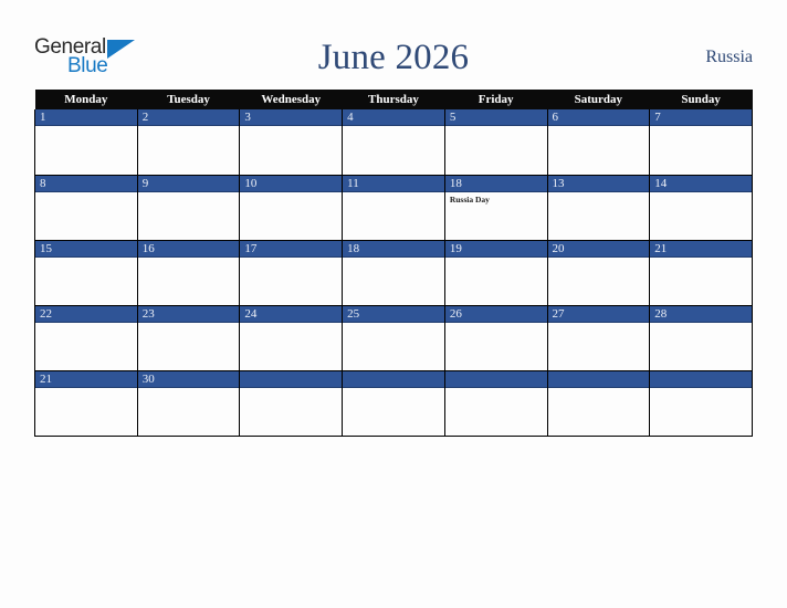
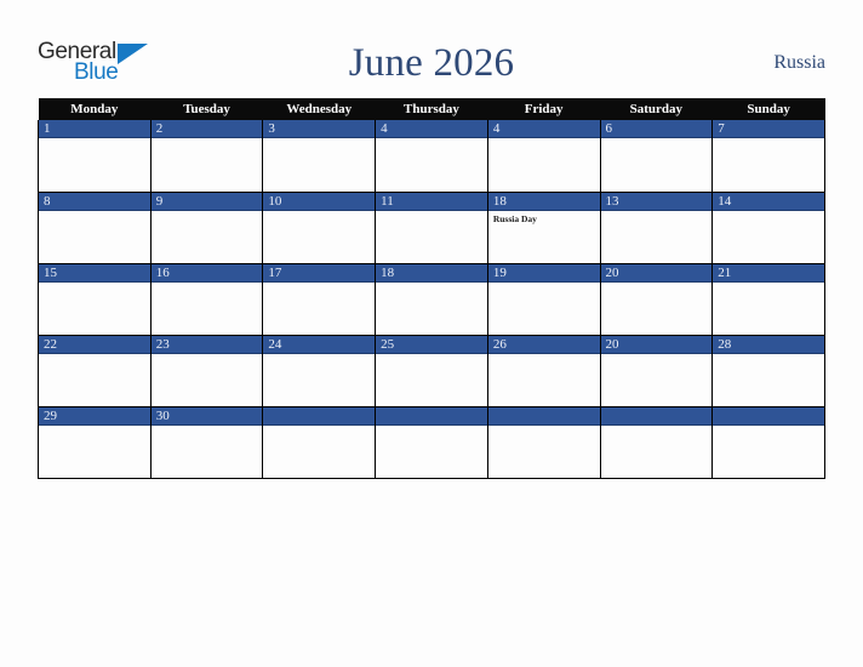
  General
  Blue
  June 2026
  Russia
  Monday	Tuesday	Wednesday	Thursday	Friday	Saturday	Sunday
- 1	2	3	4	5	6	7
+ 1	2	3	4	4	6	7
  8	9	10	11	18Russia Day	13	14
  15	16	17	18	19	20	21
- 22	23	24	25	26	27	28
+ 22	23	24	25	26	20	28
- 21	30
+ 29	30
